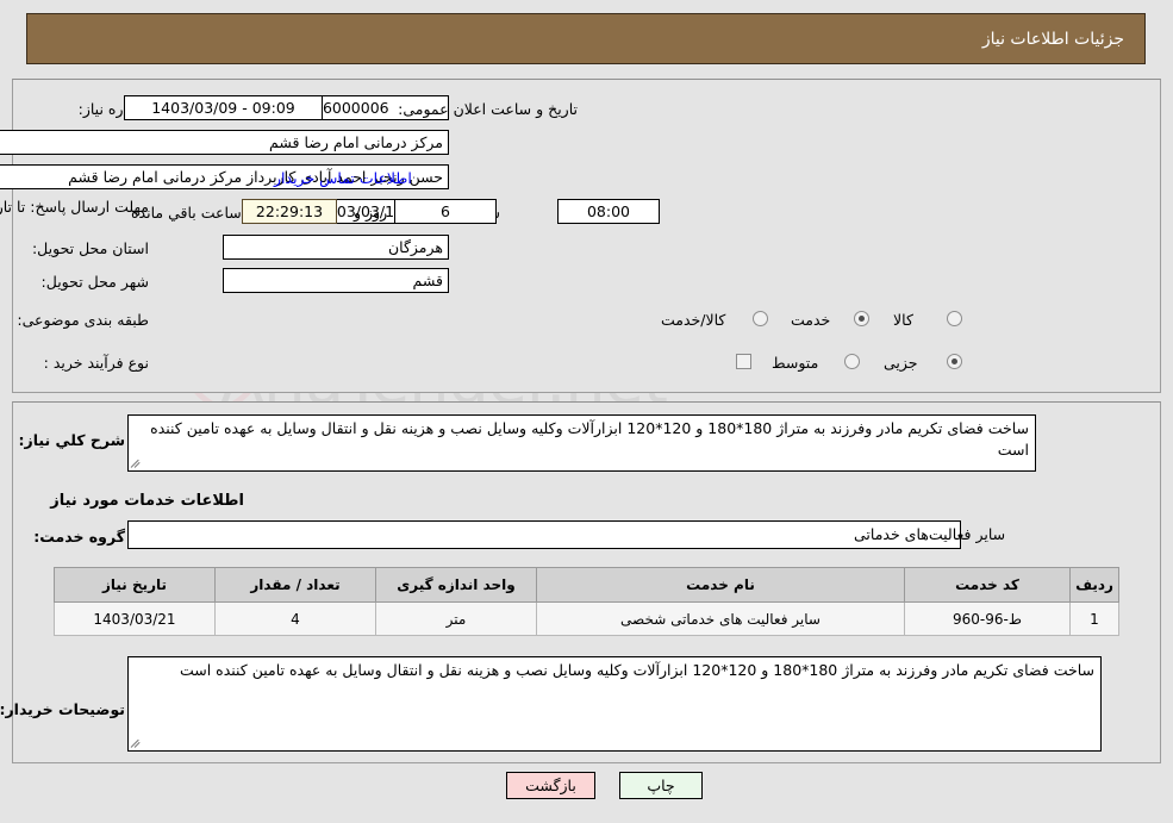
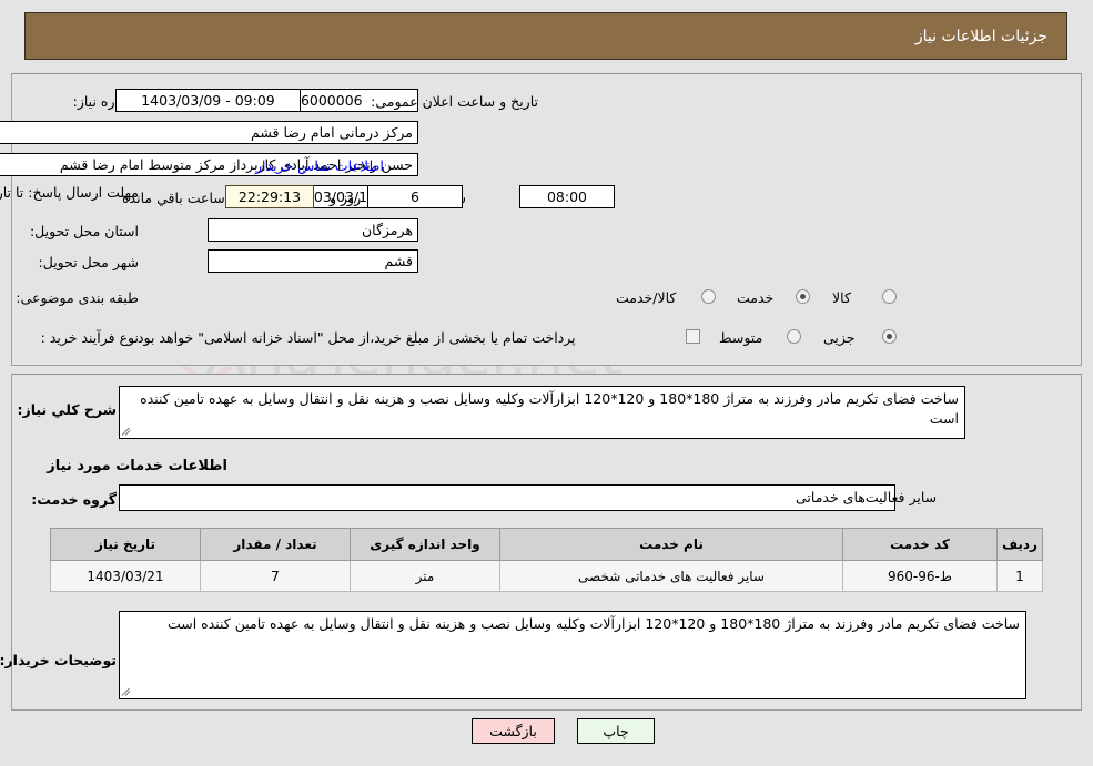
  جزئیات اطلاعات نیاز
  ره نیاز:
  تاریخ و ساعت اعلان عمومی:
  09:09 - 1403/03/09
  مرکز درمانی امام رضا قشم
- حسن رنجبر احمد آبادی کاربرداز مرکز درمانی امام رضا قشم
+ حسن رنجبر احمد آبادی کاربرداز مرکز متوسط امام رضا قشم
  اطلاعات تماس خریدار
  مهلت ارسال پاسخ: تا تا
  03/03/1
  08:00
  6
  روز و
  22:29:13
  ساعت باقي مانده
  استان محل تحویل:
  هرمزگان
  شهر محل تحویل:
  قشم
  طبقه بندی موضوعی:
  کالا
  خدمت
  کالا/خدمت
  نوع فرآیند خرید :
  جزیی
  متوسط
+ پرداخت تمام یا بخشی از مبلغ خرید،از محل "اسناد خزانه اسلامی" خواهد بود.
  شرح کلي نیاز:
  ساخت فضای تکریم مادر وفرزند به متراژ 180*180 و 120*120 ابزارآلات وکلیه وسایل نصب و هزینه نقل و انتقال وسایل به عهده تامین کننده است
  اطلاعات خدمات مورد نیاز
  گروه خدمت:
  سایر فعالیت‌های خدماتی
  ردیف	کد خدمت	نام خدمت	واحد اندازه گیری	تعداد / مقدار	تاریخ نیاز
- 1	ط-96-960	سایر فعالیت های خدماتی شخصی	متر	4	1403/03/21
+ 1	ط-96-960	سایر فعالیت های خدماتی شخصی	متر	7	1403/03/21
  توضیحات خریدار:
  ساخت فضای تکریم مادر وفرزند به متراژ 180*180 و 120*120 ابزارآلات وکلیه وسایل نصب و هزینه نقل و انتقال وسایل به عهده تامین کننده است
  چاپ
  بازگشت
